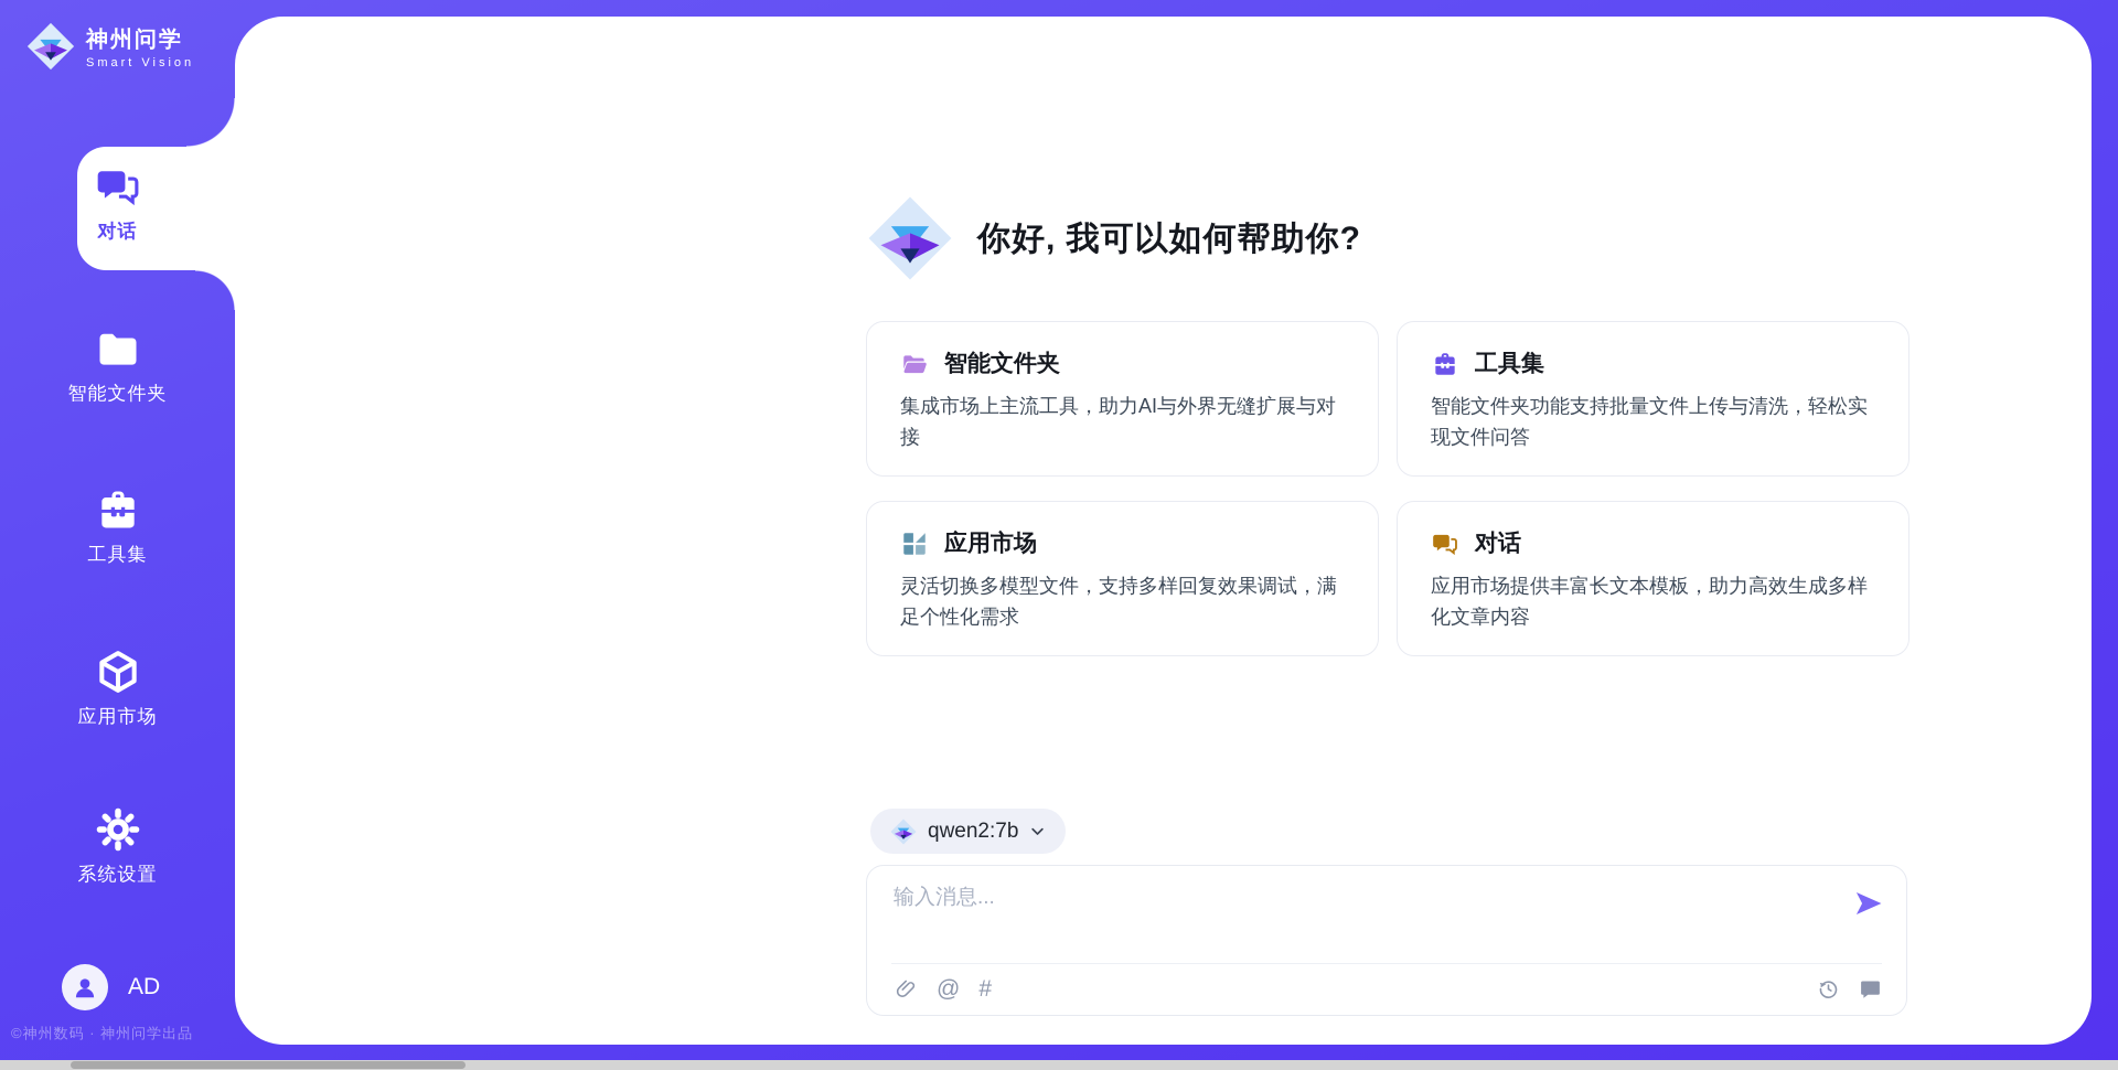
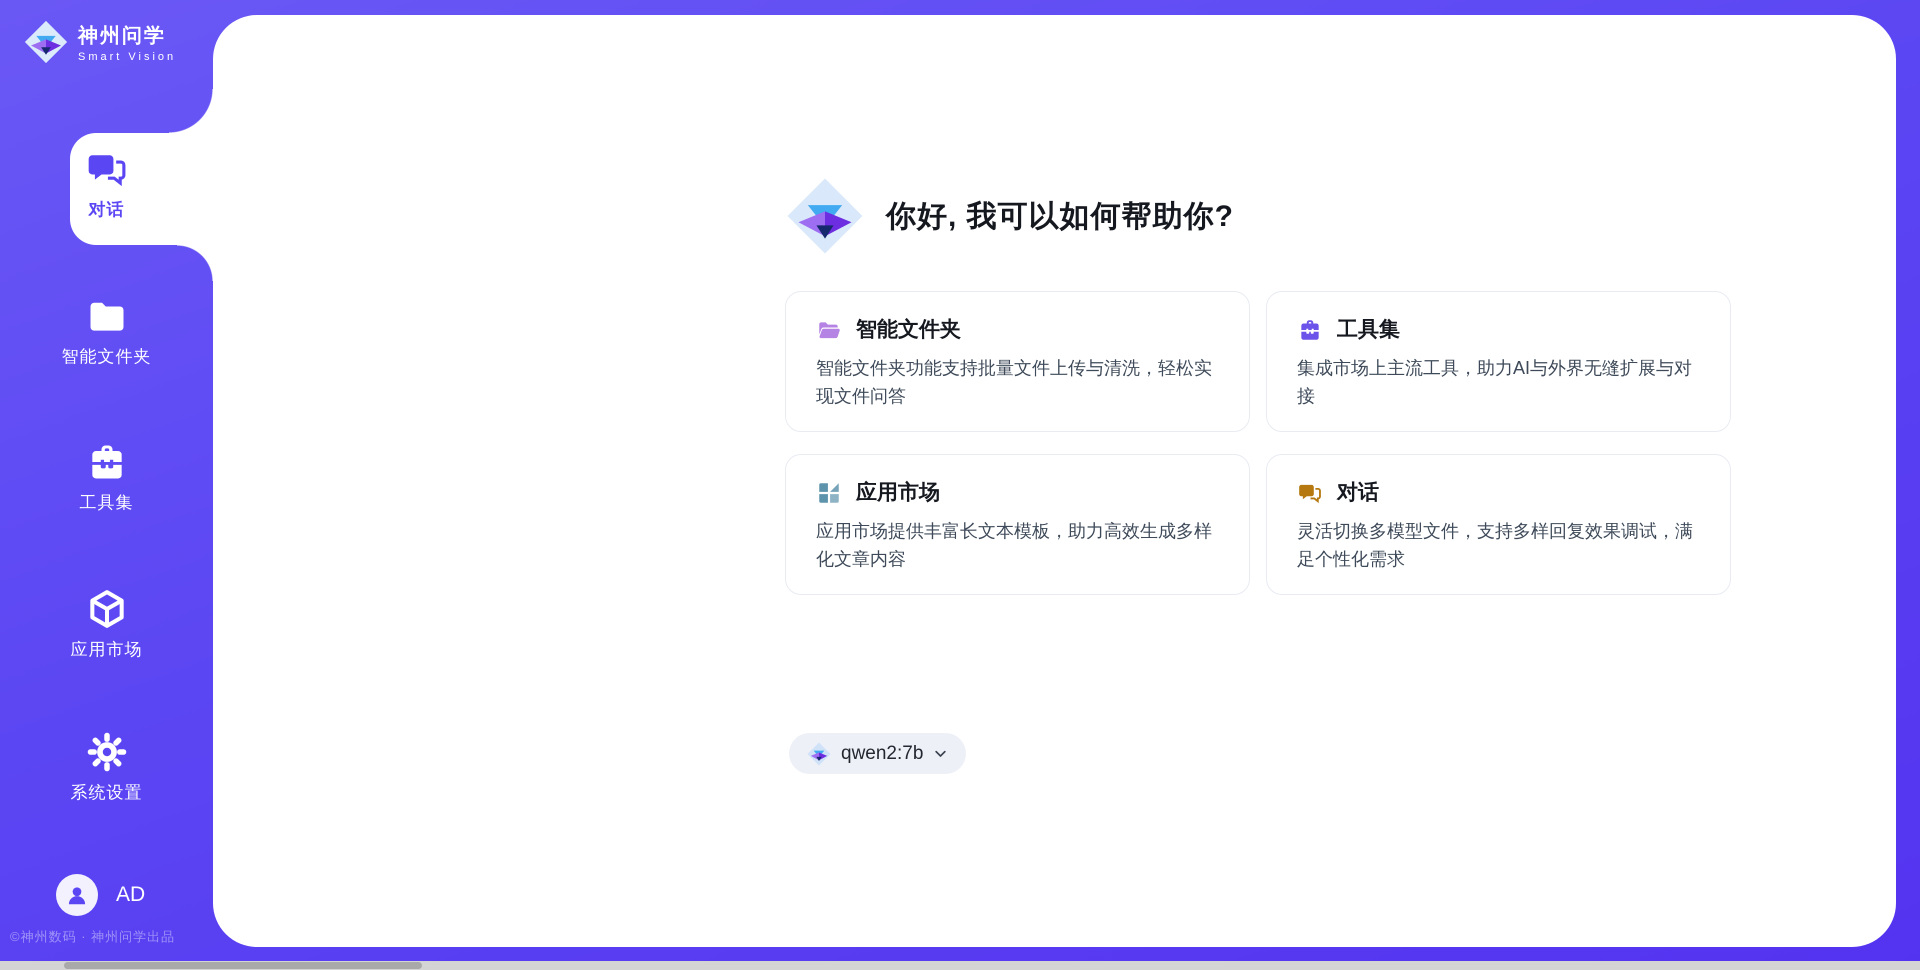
  神州问学
  Smart Vision
  对话
  智能文件夹
  工具集
  应用市场
  系统设置
  AD
  ©神州数码 · 神州问学出品
  你好, 我可以如何帮助你?
  智能文件夹
- 集成市场上主流工具，助力AI与外界无缝扩展与对接
+ 智能文件夹功能支持批量文件上传与清洗，轻松实现文件问答
  工具集
- 智能文件夹功能支持批量文件上传与清洗，轻松实现文件问答
+ 集成市场上主流工具，助力AI与外界无缝扩展与对接
  应用市场
- 灵活切换多模型文件，支持多样回复效果调试，满足个性化需求
+ 应用市场提供丰富长文本模板，助力高效生成多样化文章内容
  对话
- 应用市场提供丰富长文本模板，助力高效生成多样化文章内容
+ 灵活切换多模型文件，支持多样回复效果调试，满足个性化需求
  qwen2:7b
- 输入消息...
- @
- #
